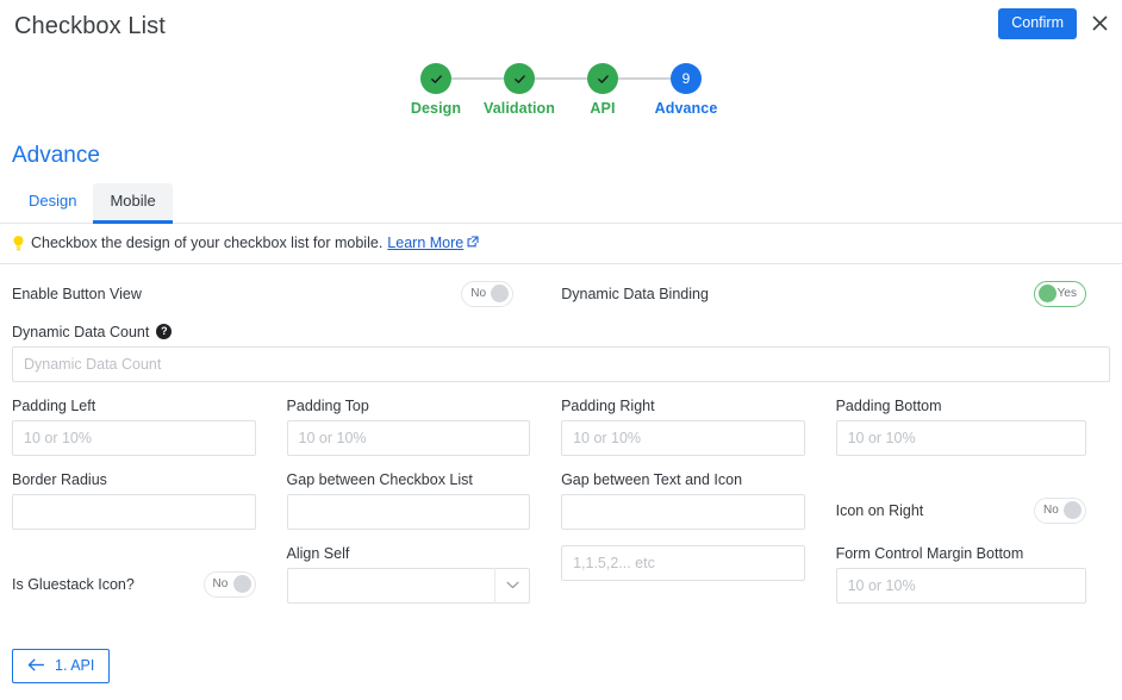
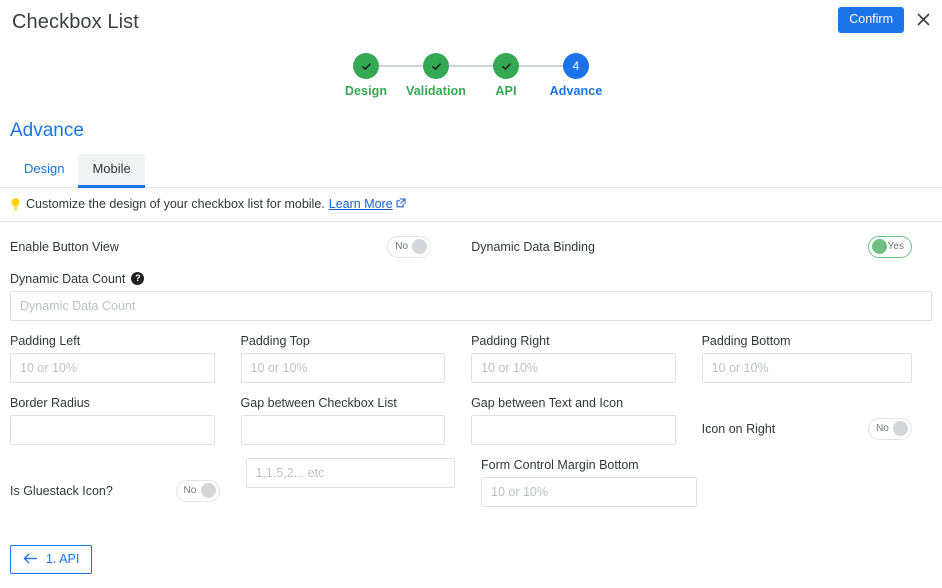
  Checkbox List
  Confirm
  Design
  Validation
  API
- 9
+ 4
  Advance
  Advance
  Design
  Mobile
- Checkbox the design of your checkbox list for mobile.
+ Customize the design of your checkbox list for mobile.
  Learn More
  Enable Button View
  No
  Dynamic Data Binding
  Yes
  Dynamic Data Count
  ?
  Dynamic Data Count
  Padding Left
  10 or 10%
  Padding Top
  10 or 10%
  Padding Right
  10 or 10%
  Padding Bottom
  10 or 10%
  Border Radius
  Gap between Checkbox List
  Gap between Text and Icon
  Icon on Right
  No
  Is Gluestack Icon?
  No
- Align Self
  1,1.5,2... etc
  Form Control Margin Bottom
  10 or 10%
  1. API
